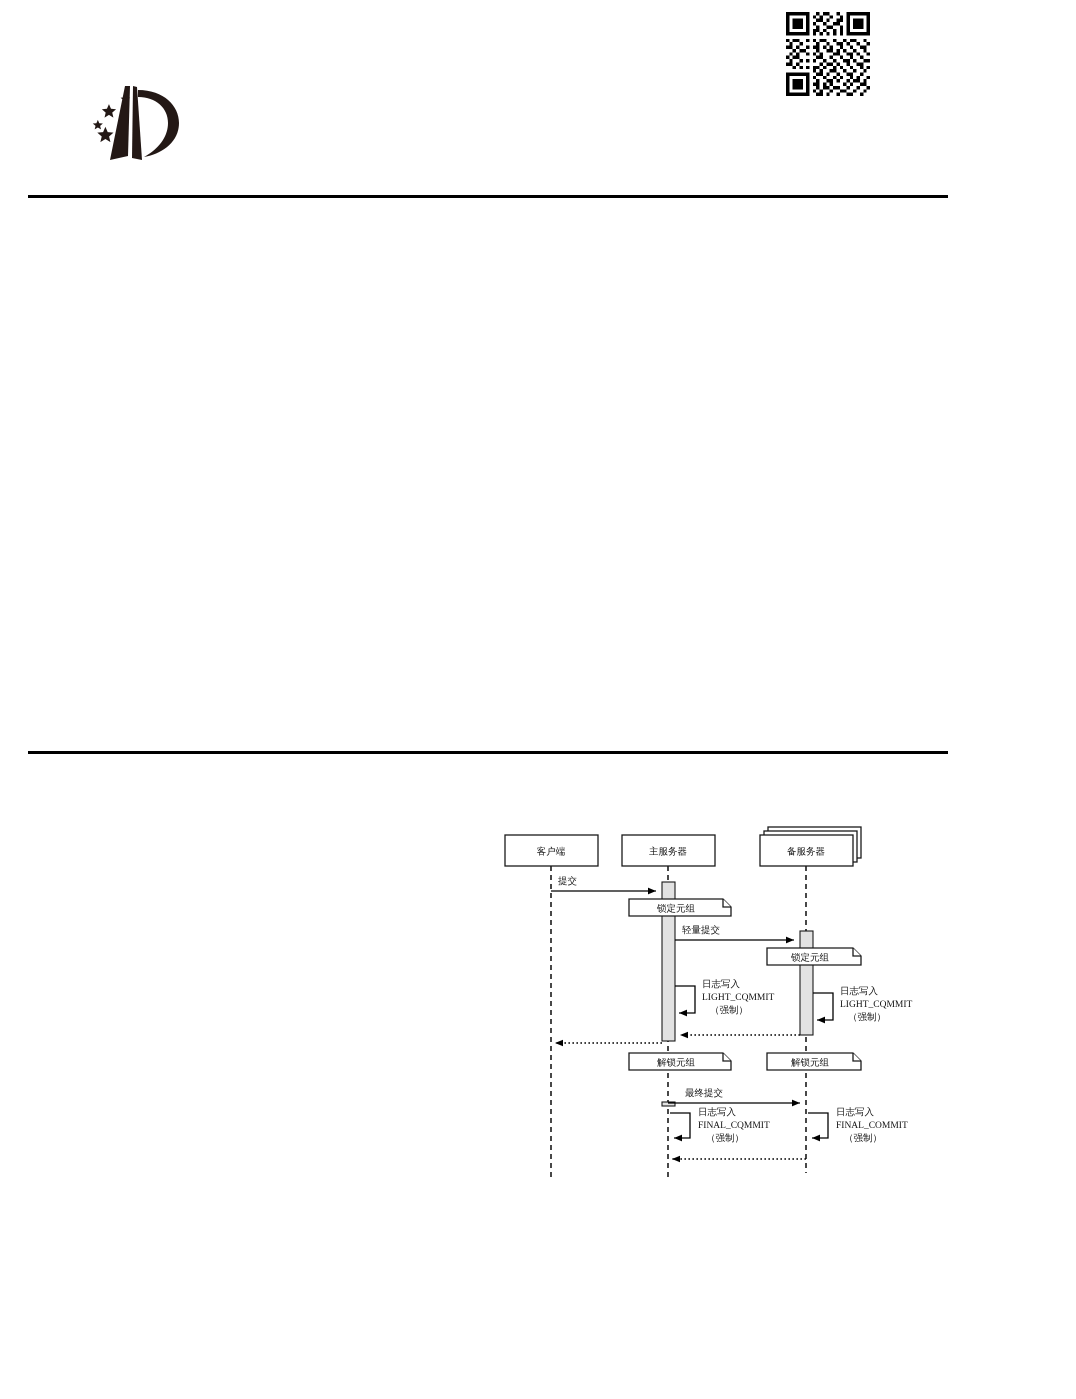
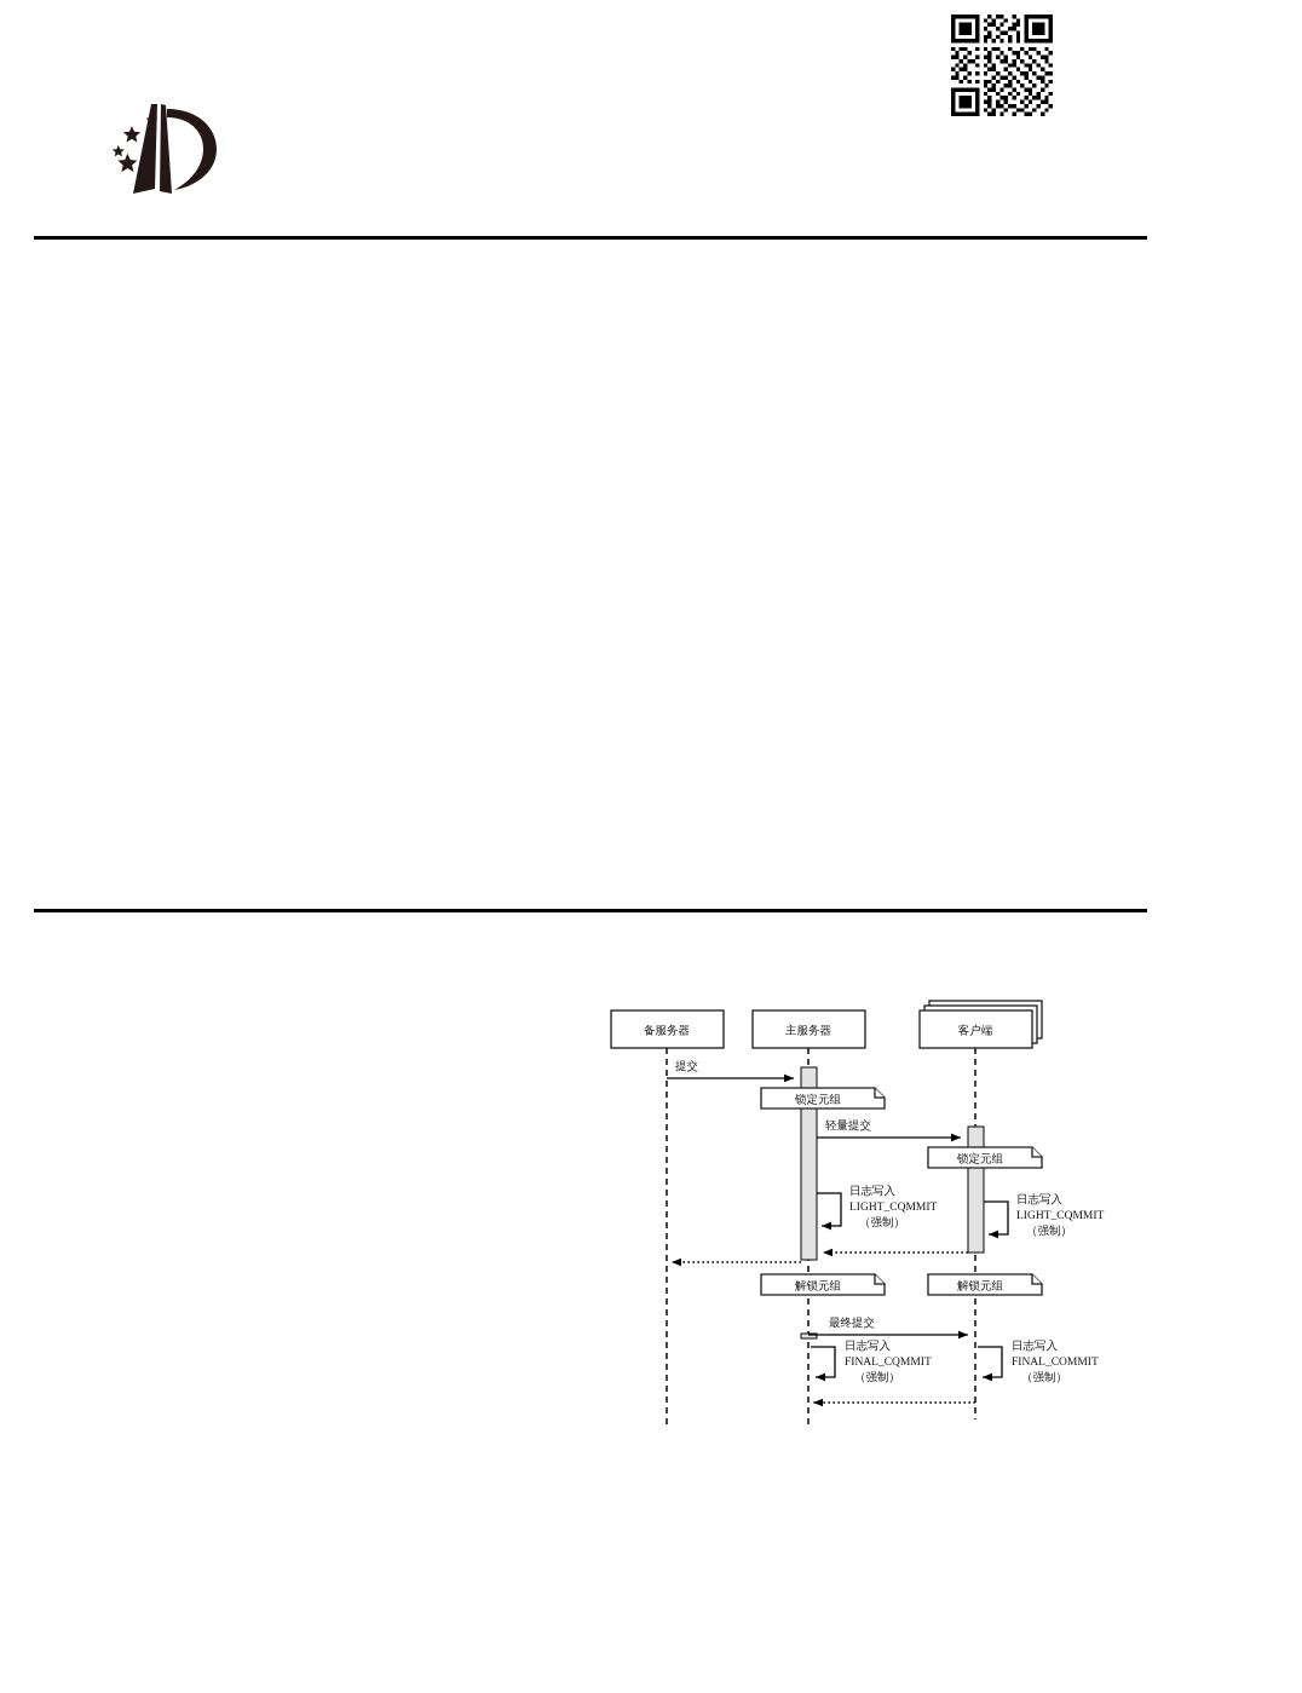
- 客户端
+ 备服务器
  主服务器
- 备服务器
+ 客户端
  提交
  锁定元组
  轻量提交
  锁定元组
  日志写入
  LIGHT_CQMMIT
  （强制）
  日志写入
  LIGHT_CQMMIT
  （强制）
  解锁元组
  解锁元组
  最终提交
  日志写入
  FINAL_CQMMIT
  （强制）
  日志写入
  FINAL_COMMIT
  （强制）
